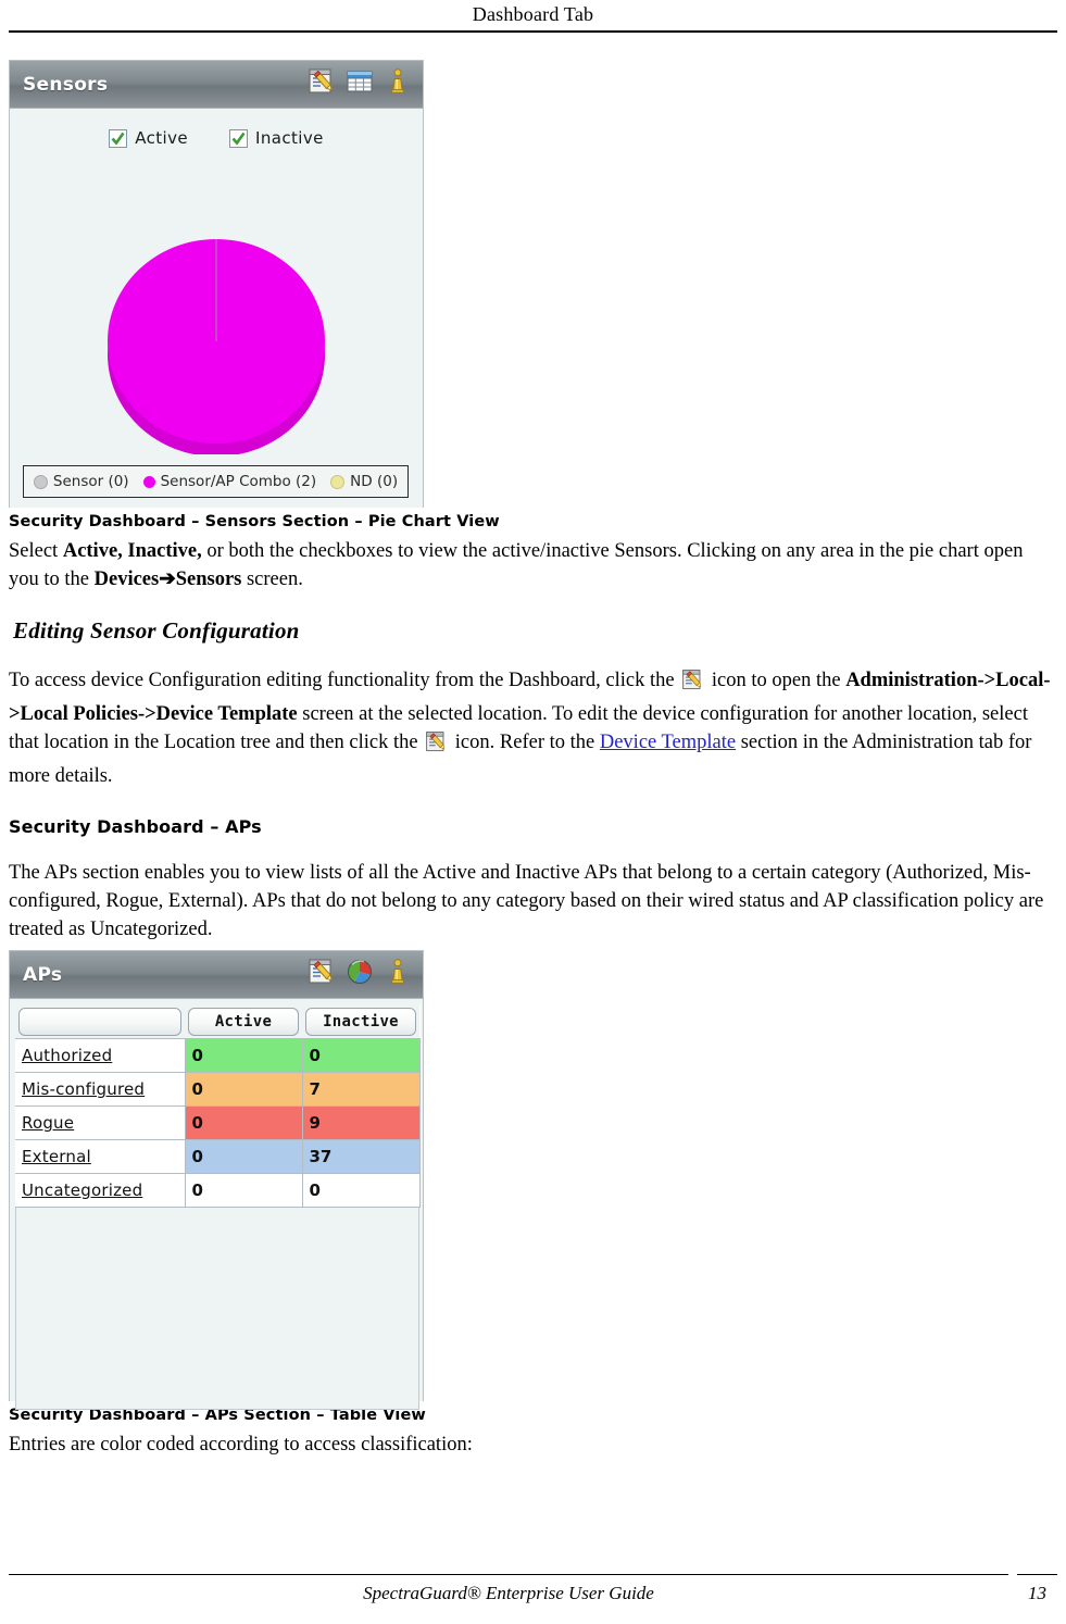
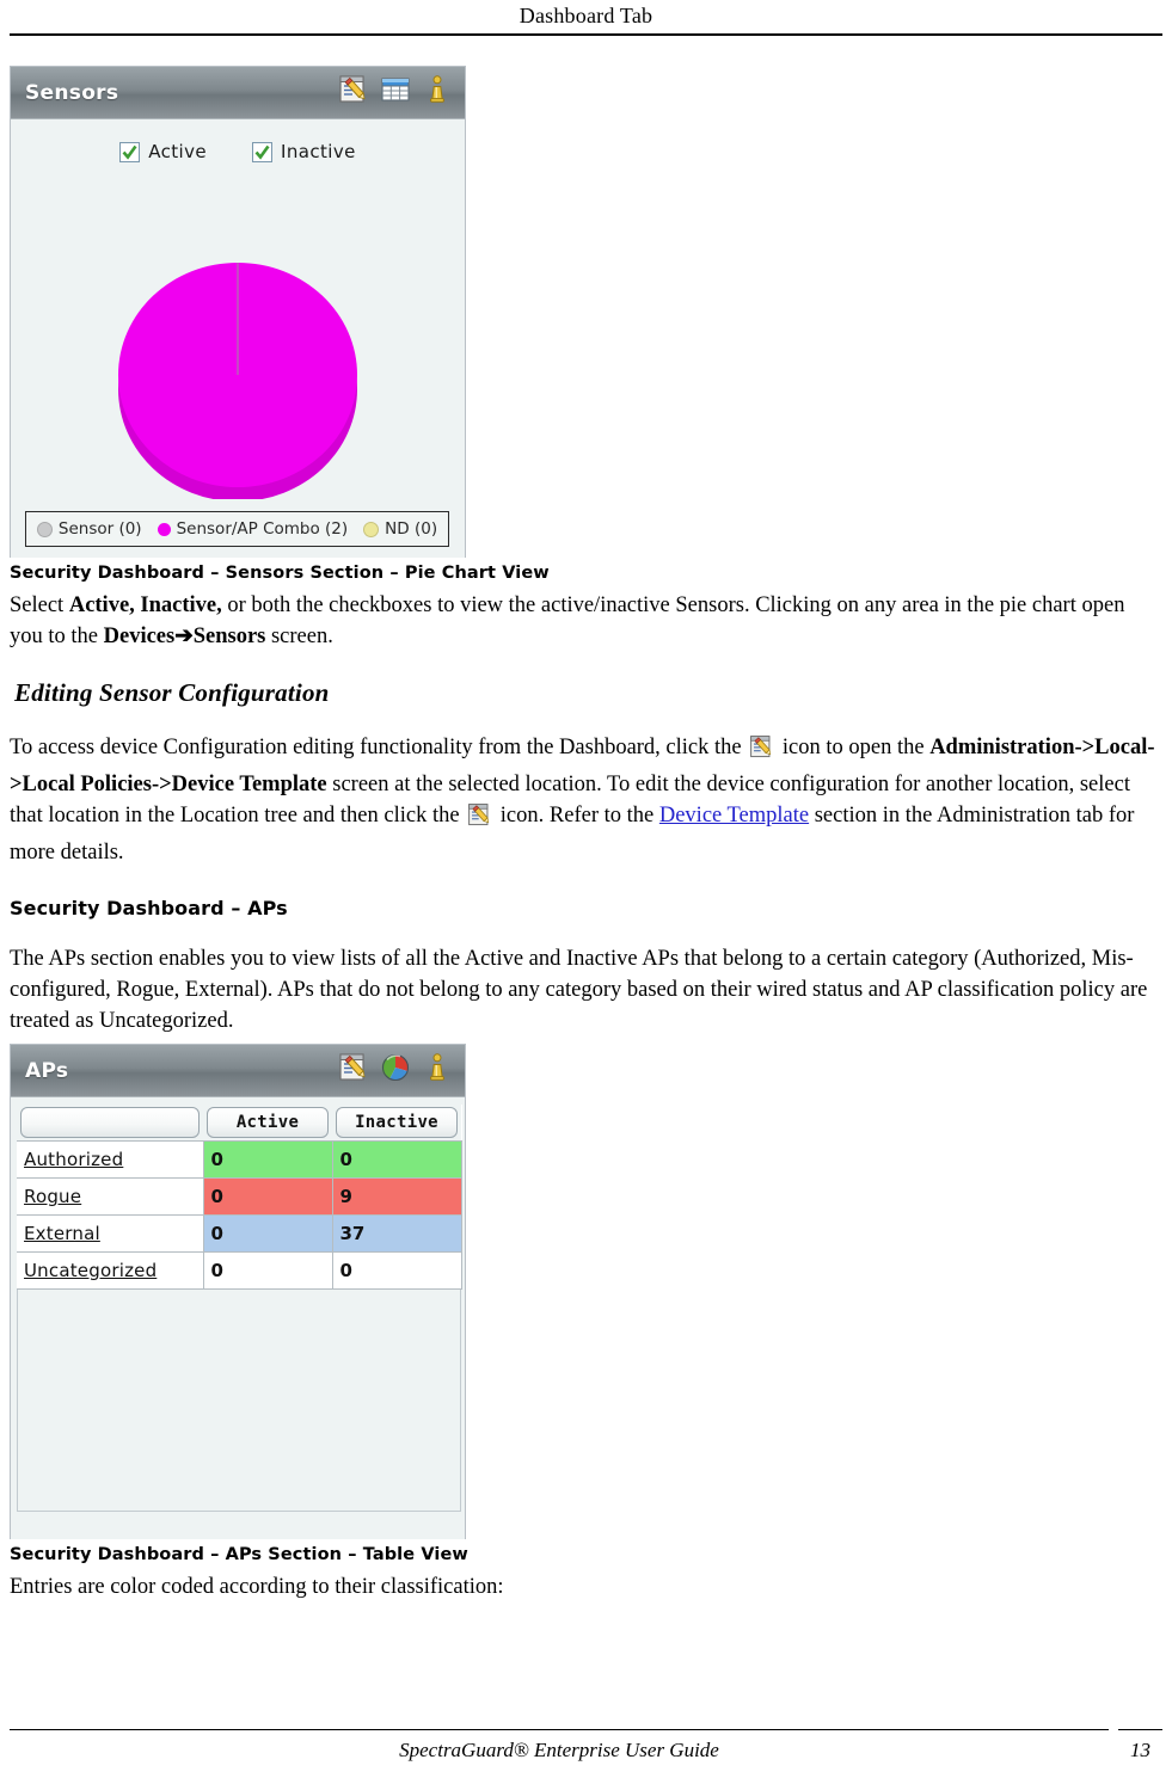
  Dashboard Tab
  Sensors
  Active
  Inactive
  Sensor (0)
  Sensor/AP Combo (2)
  ND (0)
  Security Dashboard – Sensors Section – Pie Chart View
  Select Active, Inactive, or both the checkboxes to view the active/inactive Sensors. Clicking on any area in the pie chart open you to the Devices➔Sensors screen.
  Editing Sensor Configuration
  To access device Configuration editing functionality from the Dashboard, click the icon to open the Administration->Local->Local Policies->Device Template screen at the selected location. To edit the device configuration for another location, select that location in the Location tree and then click the icon. Refer to the Device Template section in the Administration tab for more details.
  Security Dashboard – APs
  The APs section enables you to view lists of all the Active and Inactive APs that belong to a certain category (Authorized, Mis-configured, Rogue, External). APs that do not belong to any category based on their wired status and AP classification policy are treated as Uncategorized.
  APs
  	Active	Inactive
  Authorized	0	0
- Mis-configured	0	7
  Rogue	0	9
  External	0	37
  Uncategorized	0	0
  Security Dashboard – APs Section – Table View
- Entries are color coded according to access classification:
+ Entries are color coded according to their classification:
  SpectraGuard® Enterprise User Guide
  13
